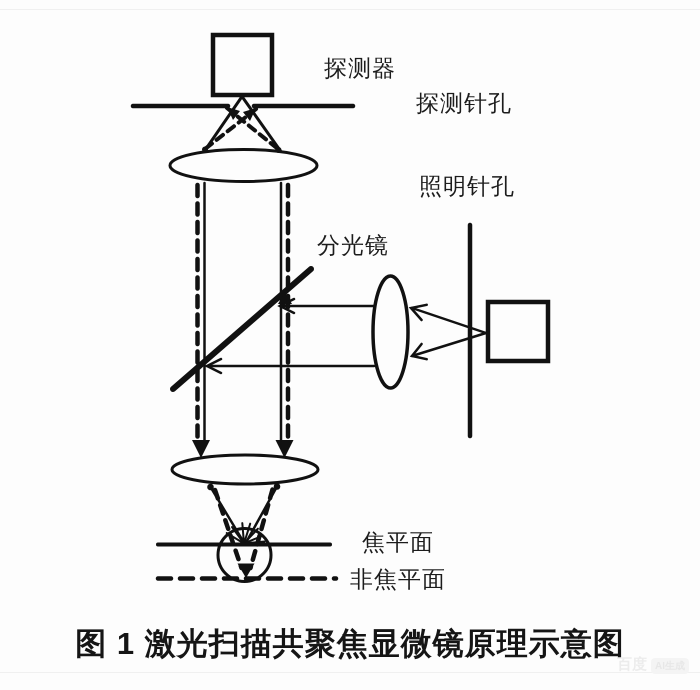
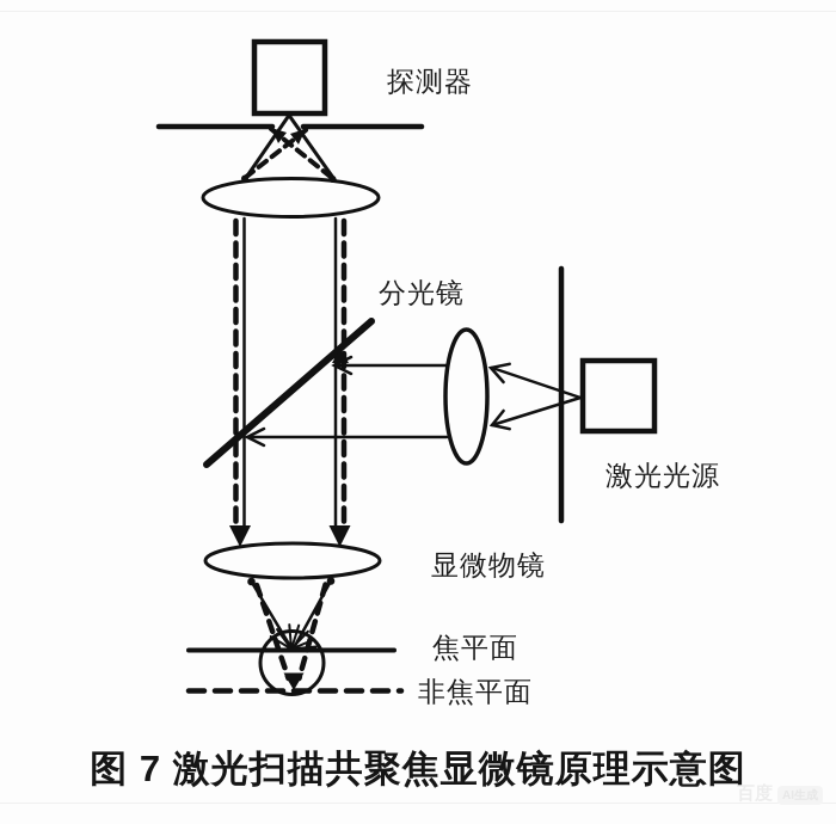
  探测器
- 探测针孔
- 照明针孔
  分光镜
+ 激光光源
+ 显微物镜
  焦平面
  非焦平面
- 图 1 激光扫描共聚焦显微镜原理示意图
+ 图 7 激光扫描共聚焦显微镜原理示意图
  百度
